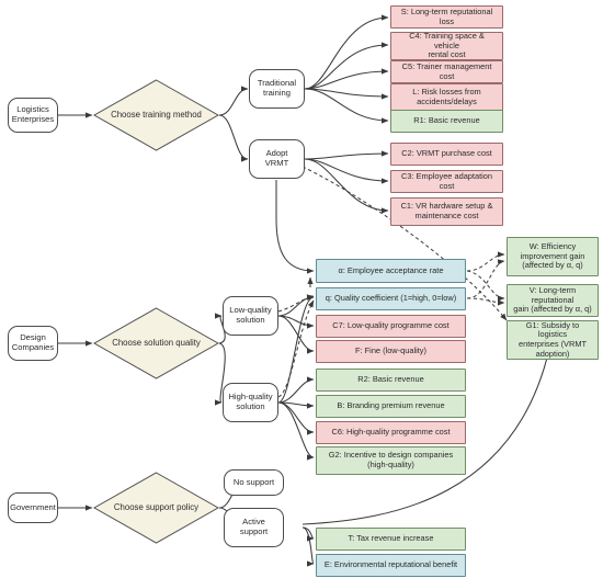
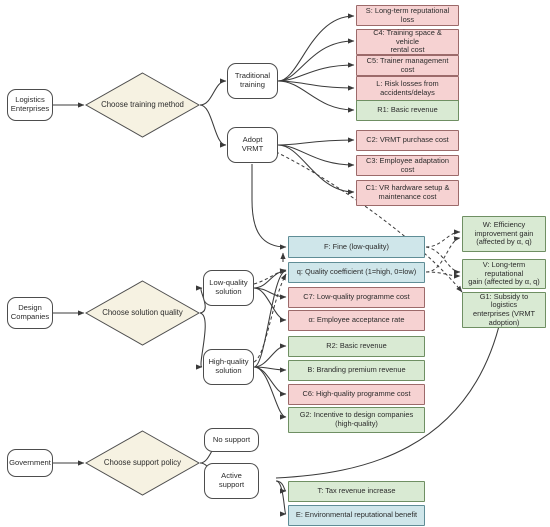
  Logistics
  Enterprises
  Design
  Companies
  Government
  Choose training method
  Choose solution quality
  Choose support policy
  Traditional
  training
  Adopt
  VRMT
  Low-quality
  solution
  High-quality
  solution
  No support
  Active
  support
  S: Long-term reputational loss
  C4: Training space & vehicle
  rental cost
  C5: Trainer management cost
  L: Risk losses from
  accidents/delays
  R1: Basic revenue
  C2: VRMT purchase cost
  C3: Employee adaptation cost
  C1: VR hardware setup &
  maintenance cost
- α: Employee acceptance rate
+ F: Fine (low-quality)
  q: Quality coefficient (1=high, 0=low)
  C7: Low-quality programme cost
- F: Fine (low-quality)
+ α: Employee acceptance rate
  R2: Basic revenue
  B: Branding premium revenue
  C6: High-quality programme cost
  G2: Incentive to design companies
  (high-quality)
  W: Efficiency
  improvement gain
  (affected by α, q)
  V: Long-term reputational
  gain (affected by α, q)
  G1: Subsidy to logistics
  enterprises (VRMT
  adoption)
  T: Tax revenue increase
  E: Environmental reputational benefit
